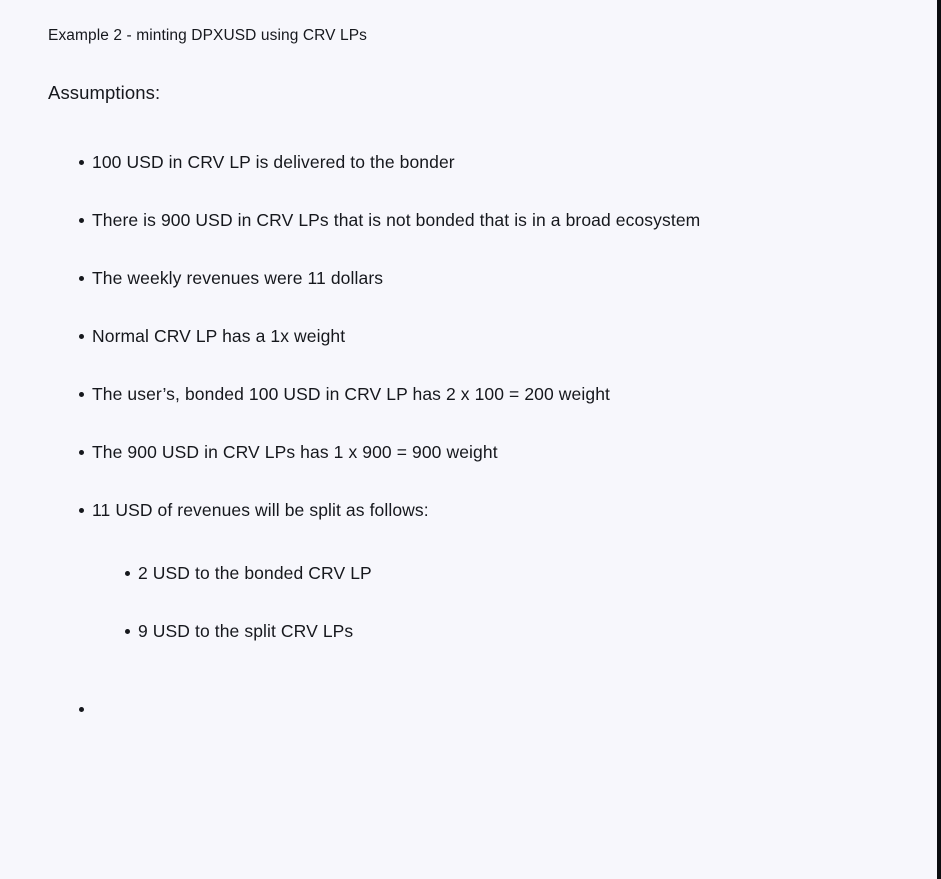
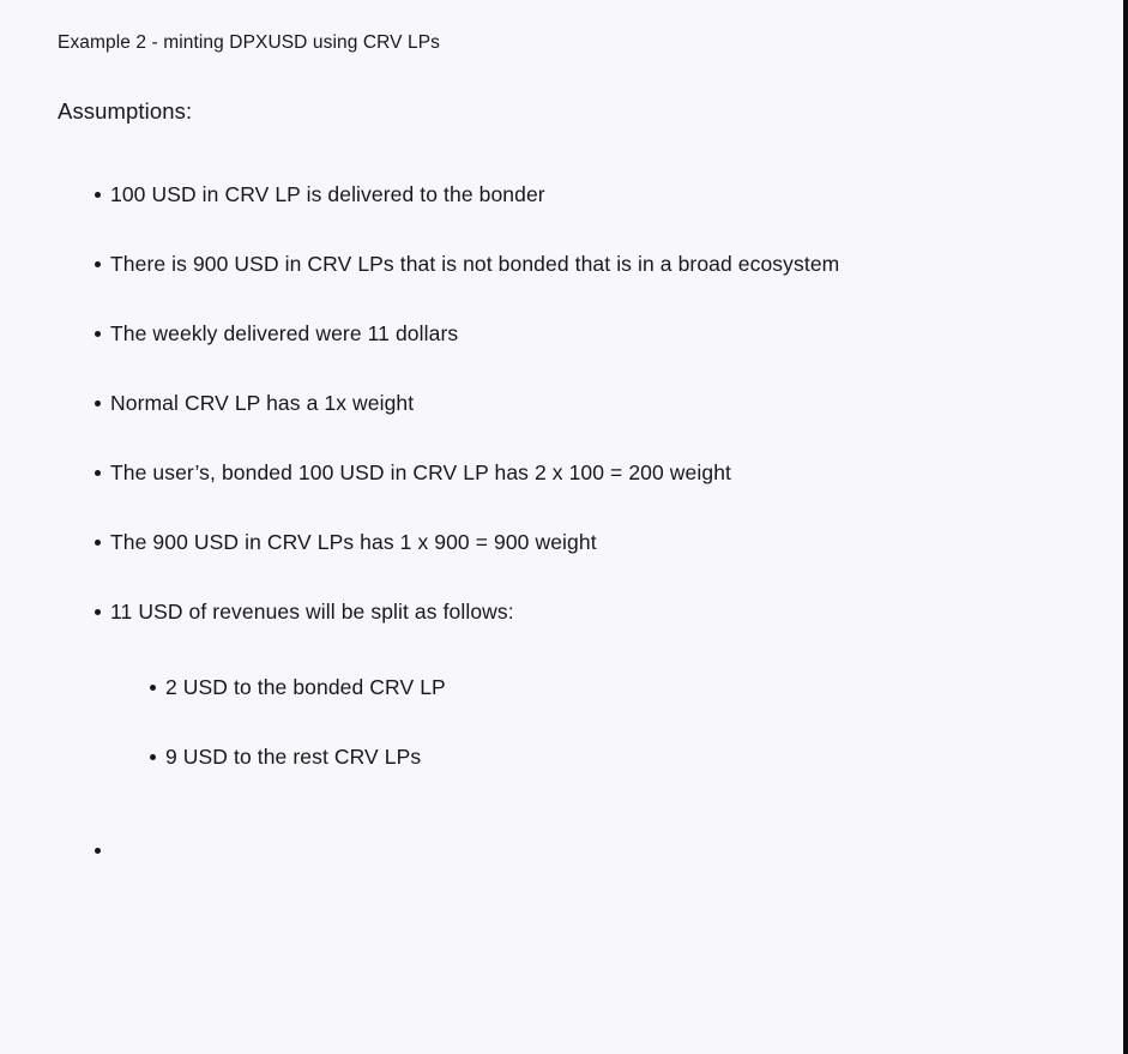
  Example 2 - minting DPXUSD using CRV LPs
  Assumptions:
  100 USD in CRV LP is delivered to the bonder
  There is 900 USD in CRV LPs that is not bonded that is in a broad ecosystem
- The weekly revenues were 11 dollars
+ The weekly delivered were 11 dollars
  Normal CRV LP has a 1x weight
  The user’s, bonded 100 USD in CRV LP has 2 x 100 = 200 weight
  The 900 USD in CRV LPs has 1 x 900 = 900 weight
  11 USD of revenues will be split as follows:
  2 USD to the bonded CRV LP
- 9 USD to the split CRV LPs
+ 9 USD to the rest CRV LPs
